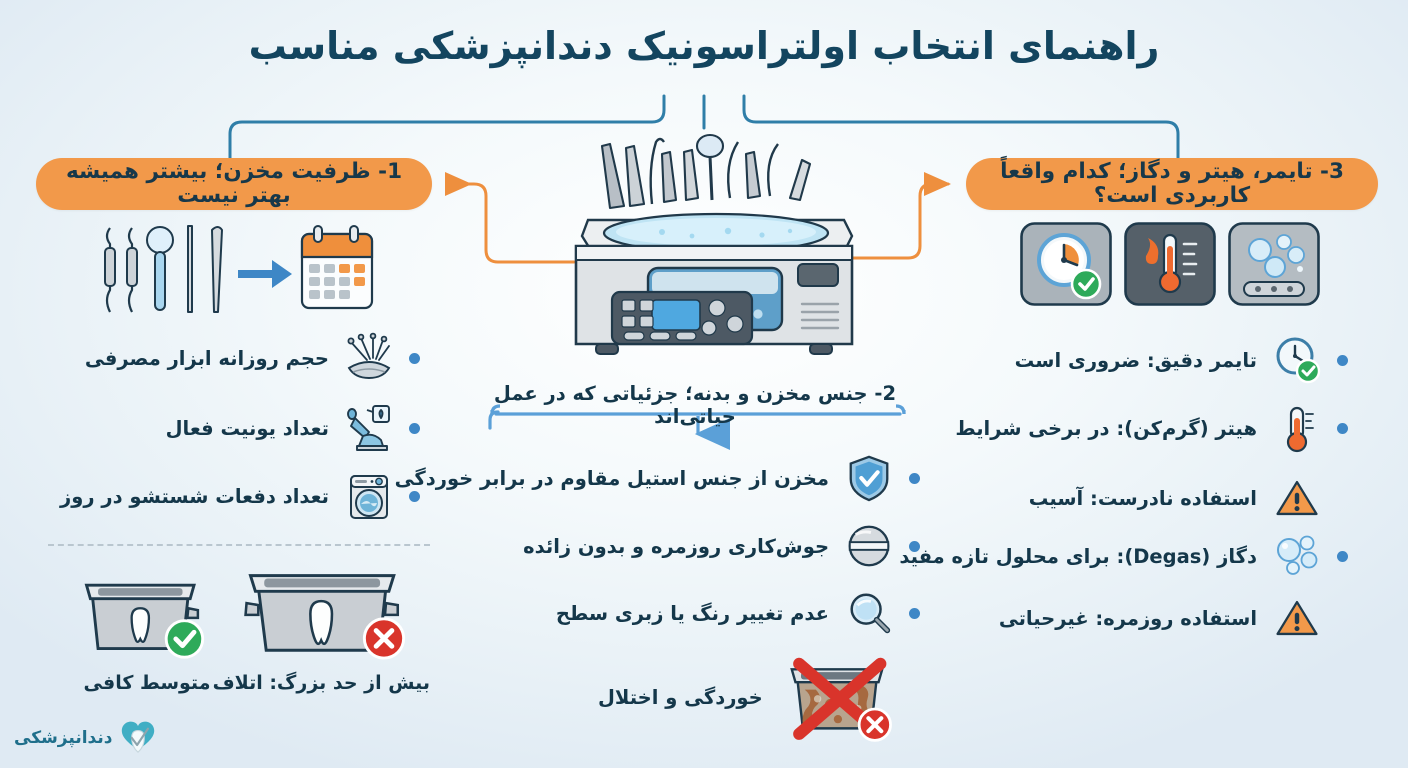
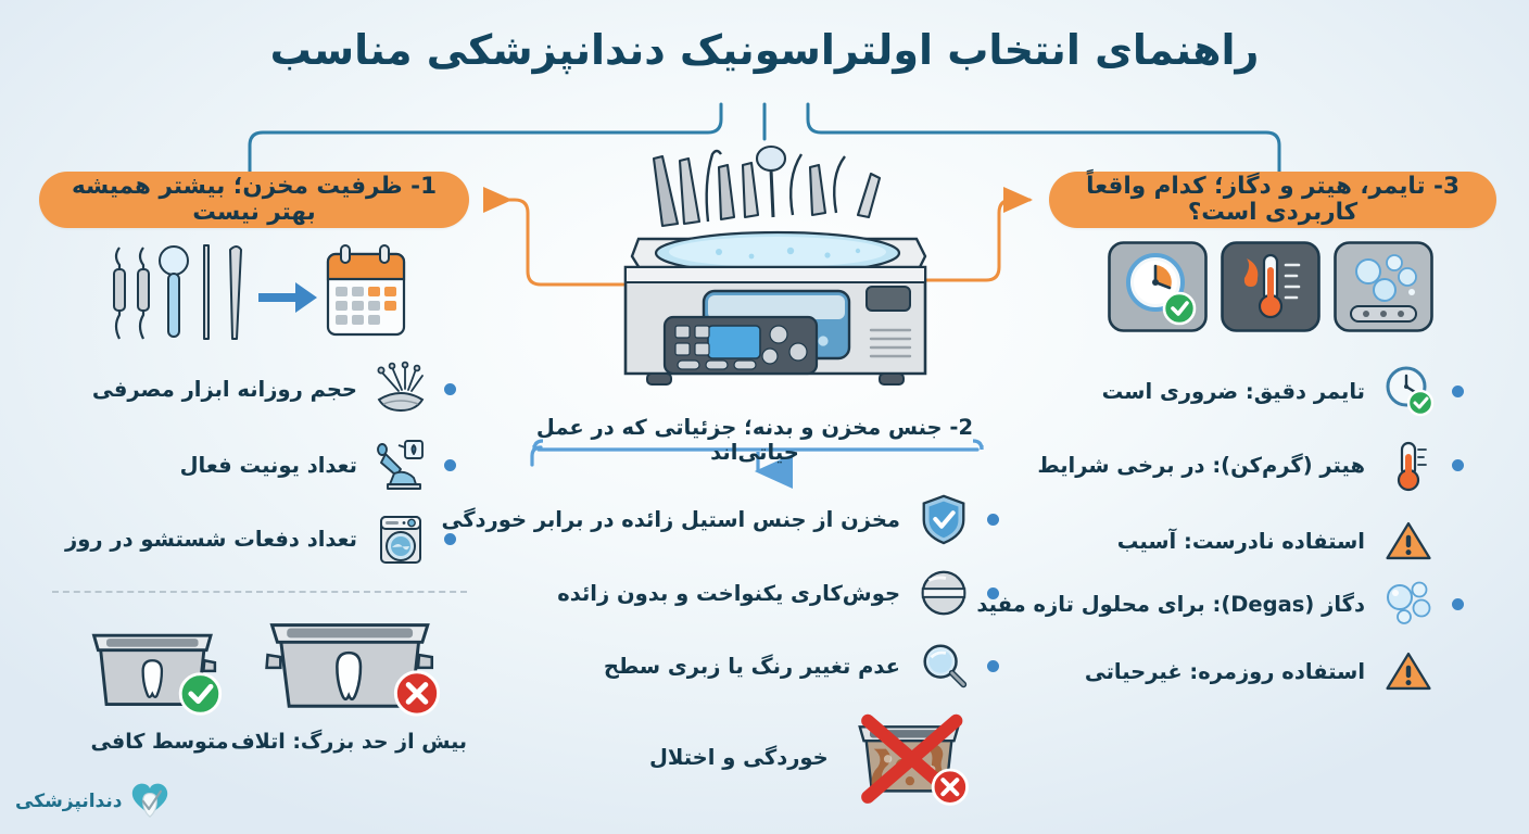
  راهنمای انتخاب اولتراسونیک دندانپزشکی مناسب
  1- ظرفیت مخزن؛ بیشتر همیشه بهتر نیست
  3- تایمر، هیتر و دگاز؛ کدام واقعاً کاربردی است؟
  2- جنس مخزن و بدنه؛ جزئیاتی که در عمل حیاتی‌اند
  حجم روزانه ابزار مصرفی
  تعداد یونیت فعال
  تعداد دفعات شستشو در روز
  متوسط کافی
  بیش از حد بزرگ: اتلاف
- مخزن از جنس استیل مقاوم در برابر خوردگی
+ مخزن از جنس استیل زائده در برابر خوردگی
- جوش‌کاری روزمره و بدون زائده
+ جوش‌کاری یکنواخت و بدون زائده
  عدم تغییر رنگ یا زبری سطح
  خوردگی و اختلال
  تایمر دقیق: ضروری است
  هیتر (گرم‌کن): در برخی شرایط
  استفاده نادرست: آسیب
  دگاز (Degas): برای محلول تازه مفید
  استفاده روزمره: غیرحیاتی
  دندانپزشکی
